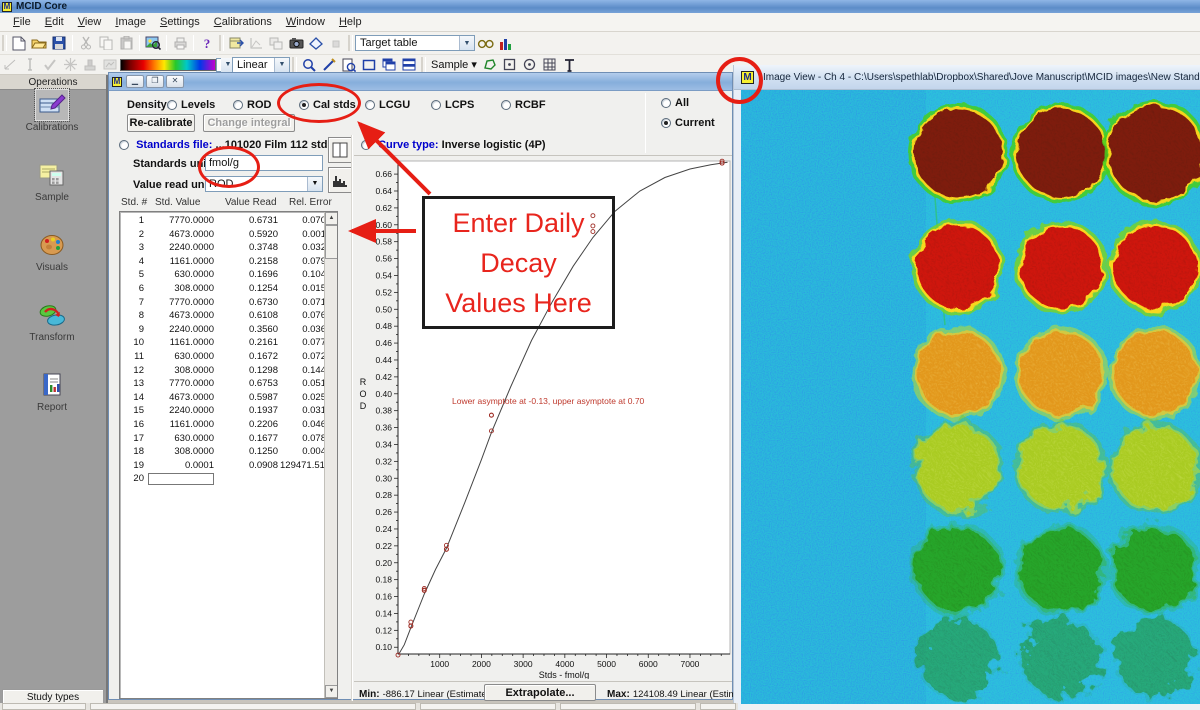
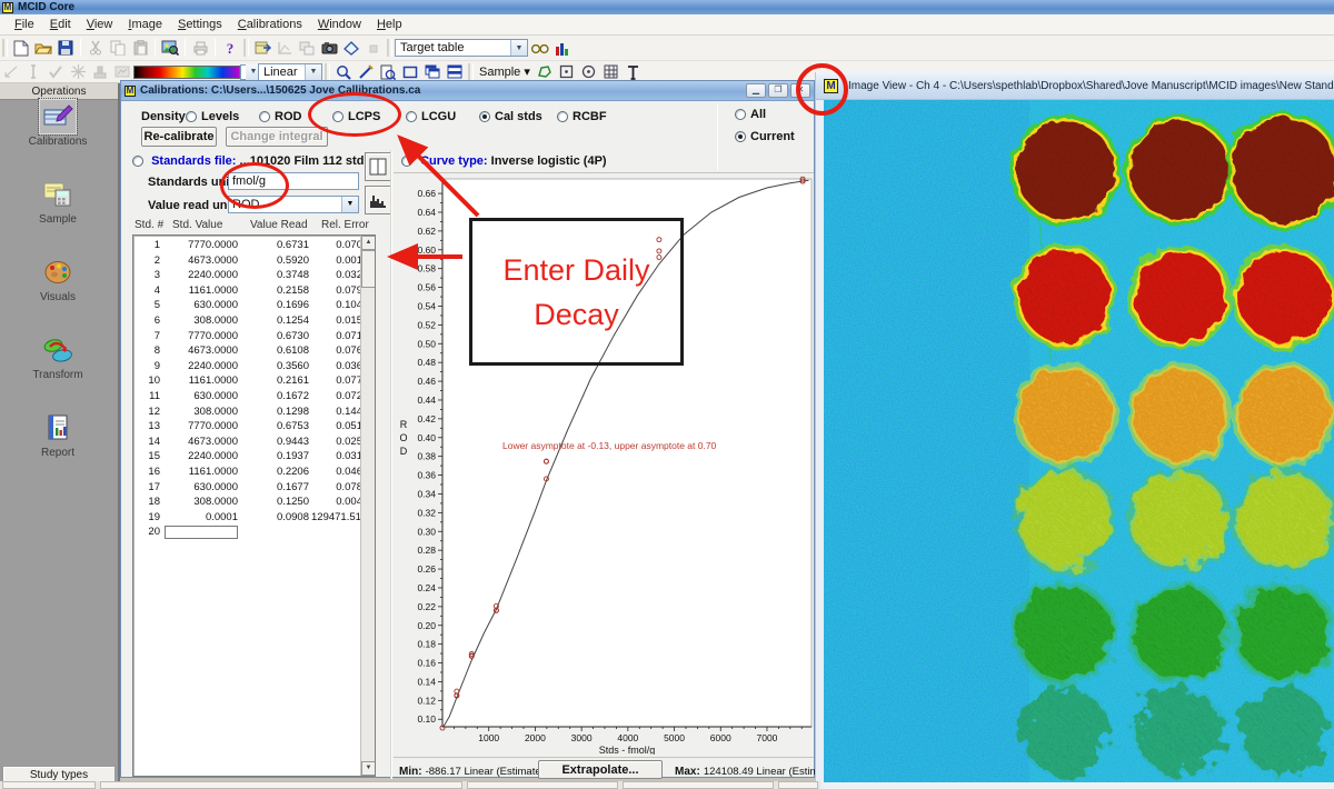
  M
  MCID Core
  File
  Edit
  View
  Image
  Settings
  Calibrations
  Window
  Help
  ?
  Target table
  Linear
  Sample ▾
  Operations
  Calibrations
  Sample
  Visuals
  Transform
  Report
  Study types
  M
+ Calibrations: C:\Users...\150625 Jove Callibrations.ca
  ▁
  ❐
  ✕
  Density
  Levels
  ROD
- Cal stds
+ LCPS
  LCGU
- LCPS
+ Cal stds
  RCBF
  All
  Current
  Re-calibrate
  Change integral
  Standards file: ...101020 Film 112 std
  Standards un
  fmol/g
  Value read un
  ROD
  Std. #
  Std. Value
  Value Read
  Rel. Error
  1
  7770.0000
  0.6731
  0.07
  2
  4673.0000
  0.5920
  0.00
  3
  2240.0000
  0.3748
  0.03
  4
  1161.0000
  0.2158
  0.07
  5
  630.0000
  0.1696
  0.10
  6
  308.0000
  0.1254
  0.01
  7
  7770.0000
  0.6730
  0.07
  8
  4673.0000
  0.6108
  0.07
  9
  2240.0000
  0.3560
  0.03
  10
  1161.0000
  0.2161
  0.07
  11
  630.0000
  0.1672
  0.07
  12
  308.0000
  0.1298
  0.14
  13
  7770.0000
  0.6753
  0.05
  14
  4673.0000
- 0.5987
+ 0.9443
  0.02
  15
  2240.0000
  0.1937
  0.03
  16
  1161.0000
  0.2206
  0.04
  17
  630.0000
  0.1677
  0.07
  18
  308.0000
  0.1250
  0.00
  19
  0.0001
  0.0908
  129471.51
  20
  urve type: Inverse logistic (4P)
  0.10
  0.12
  0.14
  0.16
  0.18
  0.20
  0.22
  0.24
  0.26
  0.28
  0.30
  0.32
  0.34
  0.36
  0.38
  0.40
  0.42
  0.44
  0.46
  0.48
  0.50
  0.52
  0.54
  0.56
  0.58
  0.60
  0.62
  0.64
  0.66
  1000
  2000
  3000
  4000
  5000
  6000
  7000
  Stds - fmol/g
  R
  O
  D
  Lower asymptote at -0.13, upper asymptote at 0.70
  Min: -886.17 Linear (Estimat
  Extrapolate...
  Max: 124108.49 Linear (Esti
  M
  Image View - Ch 4 - C:\Users\spethlab\Dropbox\Shared\Jove Manuscript\MCID images\New Stand
  Enter Daily
  Decay
- Values Here
